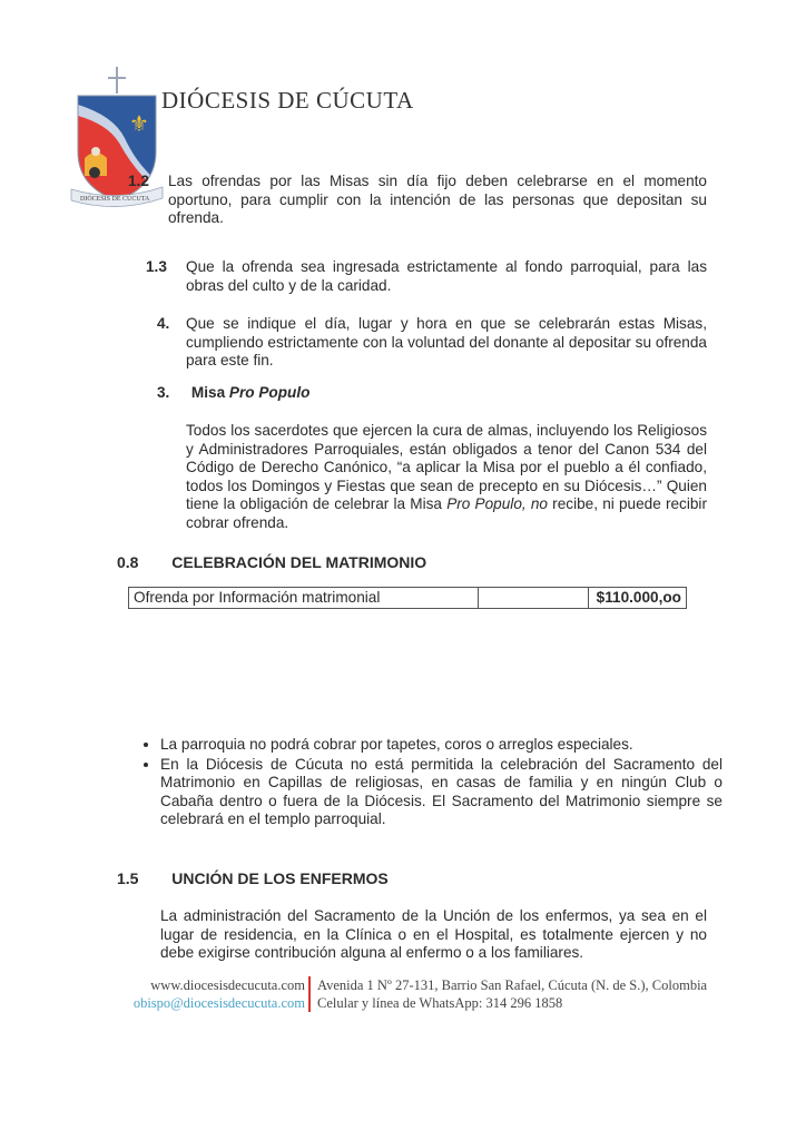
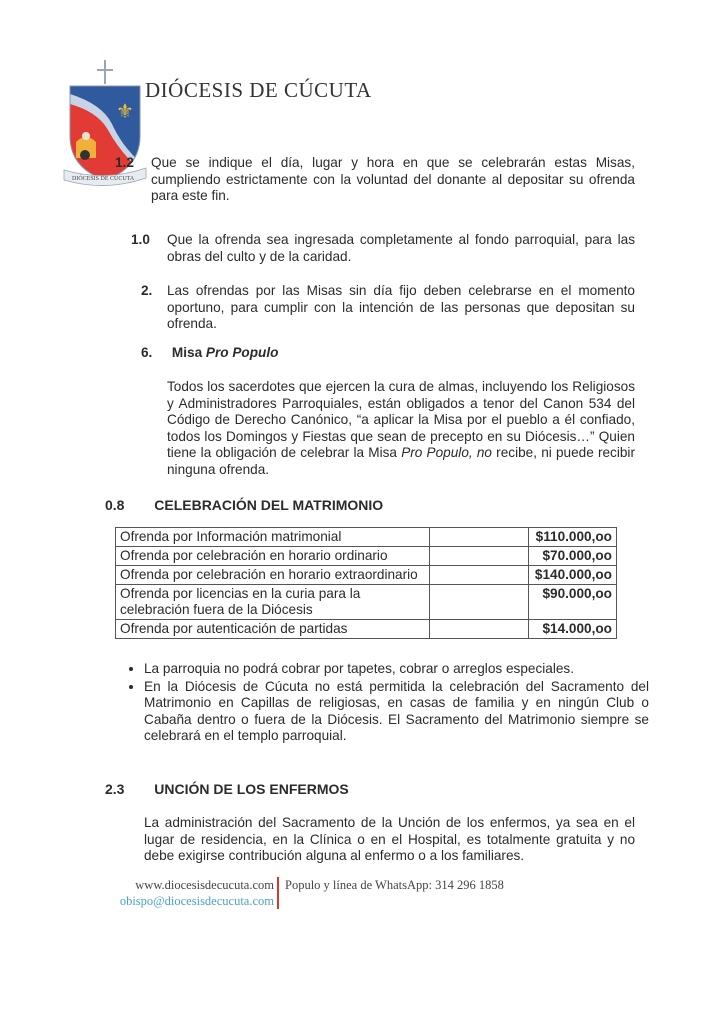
  ⚜
  DIÓCESIS DE CÚCUTA
  1.2
- Las ofrendas por las Misas sin día fijo deben celebrarse en el momento oportuno, para cumplir con la intención de las personas que depositan su ofrenda.
+ Que se indique el día, lugar y hora en que se celebrarán estas Misas, cumpliendo estrictamente con la voluntad del donante al depositar su ofrenda para este fin.
- 1.3
+ 1.0
- Que la ofrenda sea ingresada estrictamente al fondo parroquial, para las obras del culto y de la caridad.
+ Que la ofrenda sea ingresada completamente al fondo parroquial, para las obras del culto y de la caridad.
- 4.
+ 2.
- Que se indique el día, lugar y hora en que se celebrarán estas Misas, cumpliendo estrictamente con la voluntad del donante al depositar su ofrenda para este fin.
+ Las ofrendas por las Misas sin día fijo deben celebrarse en el momento oportuno, para cumplir con la intención de las personas que depositan su ofrenda.
- 3. Misa Pro Populo
+ 6. Misa Pro Populo
- Todos los sacerdotes que ejercen la cura de almas, incluyendo los Religiosos y Administradores Parroquiales, están obligados a tenor del Canon 534 del Código de Derecho Canónico, “a aplicar la Misa por el pueblo a él confiado, todos los Domingos y Fiestas que sean de precepto en su Diócesis…” Quien tiene la obligación de celebrar la Misa Pro Populo, no recibe, ni puede recibir cobrar ofrenda.
+ Todos los sacerdotes que ejercen la cura de almas, incluyendo los Religiosos y Administradores Parroquiales, están obligados a tenor del Canon 534 del Código de Derecho Canónico, “a aplicar la Misa por el pueblo a él confiado, todos los Domingos y Fiestas que sean de precepto en su Diócesis…” Quien tiene la obligación de celebrar la Misa Pro Populo, no recibe, ni puede recibir ninguna ofrenda.
  0.8 CELEBRACIÓN DEL MATRIMONIO
  Ofrenda por Información matrimonial		$110.000,oo
+ Ofrenda por celebración en horario ordinario		$70.000,oo
+ Ofrenda por celebración en horario extraordinario		$140.000,oo
+ Ofrenda por licencias en la curia para la celebración fuera de la Diócesis		$90.000,oo
+ Ofrenda por autenticación de partidas		$14.000,oo
- La parroquia no podrá cobrar por tapetes, coros o arreglos especiales.
+ La parroquia no podrá cobrar por tapetes, cobrar o arreglos especiales.
  En la Diócesis de Cúcuta no está permitida la celebración del Sacramento del Matrimonio en Capillas de religiosas, en casas de familia y en ningún Club o Cabaña dentro o fuera de la Diócesis. El Sacramento del Matrimonio siempre se celebrará en el templo parroquial.
- 1.5 UNCIÓN DE LOS ENFERMOS
+ 2.3 UNCIÓN DE LOS ENFERMOS
- La administración del Sacramento de la Unción de los enfermos, ya sea en el lugar de residencia, en la Clínica o en el Hospital, es totalmente ejercen y no debe exigirse contribución alguna al enfermo o a los familiares.
+ La administración del Sacramento de la Unción de los enfermos, ya sea en el lugar de residencia, en la Clínica o en el Hospital, es totalmente gratuita y no debe exigirse contribución alguna al enfermo o a los familiares.
  www.diocesisdecucuta.com
  obispo@diocesisdecucuta.com
- Avenida 1 Nº 27-131, Barrio San Rafael, Cúcuta (N. de S.), Colombia
- Celular y línea de WhatsApp: 314 296 1858
+ Populo y línea de WhatsApp: 314 296 1858
